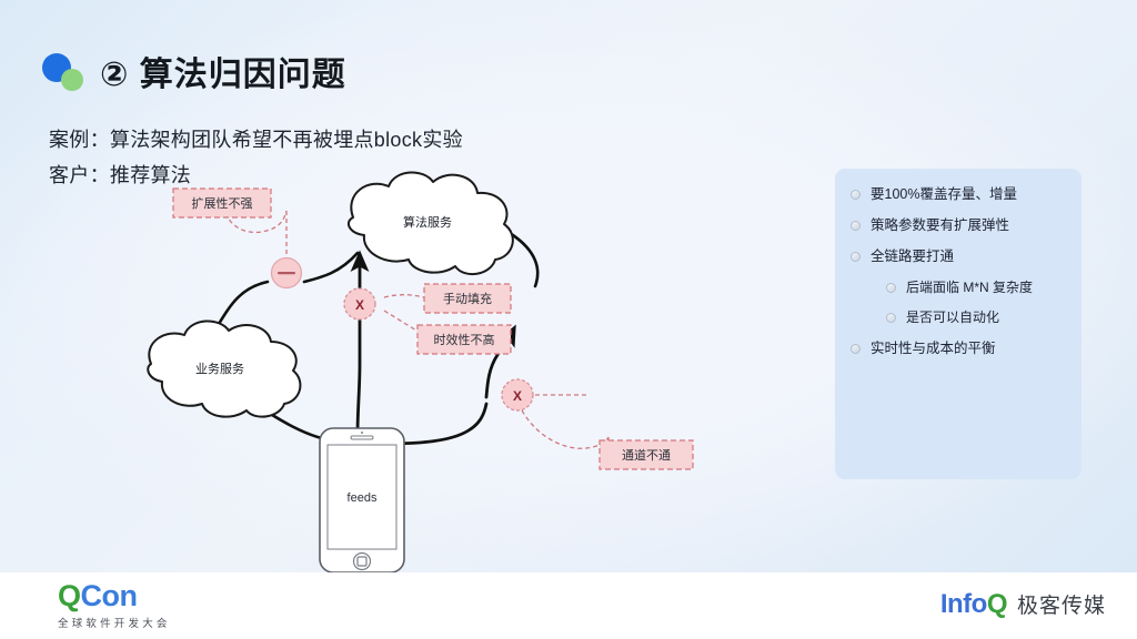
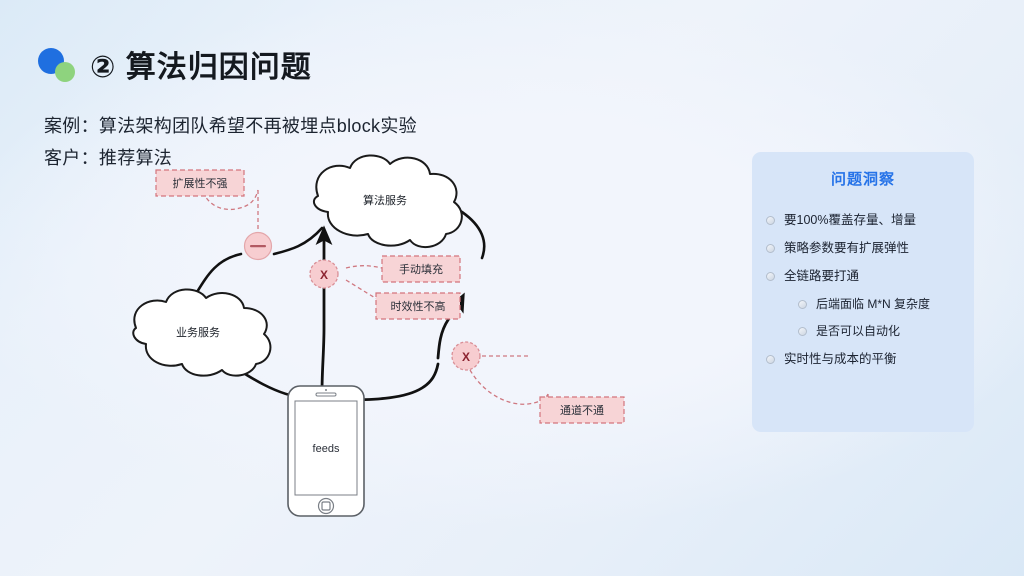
  ② 算法归因问题
  案例：算法架构团队希望不再被埋点block实验
  客户：推荐算法
  算法服务
  业务服务
  feeds
  X
  X
  扩展性不强
  手动填充
  时效性不高
  通道不通
+ 问题洞察
  要100%覆盖存量、增量
  策略参数要有扩展弹性
  全链路要打通
  后端面临 M*N 复杂度
  是否可以自动化
  实时性与成本的平衡
- QCon
- 全球软件开发大会
- Info
- Q
- 极客传媒
